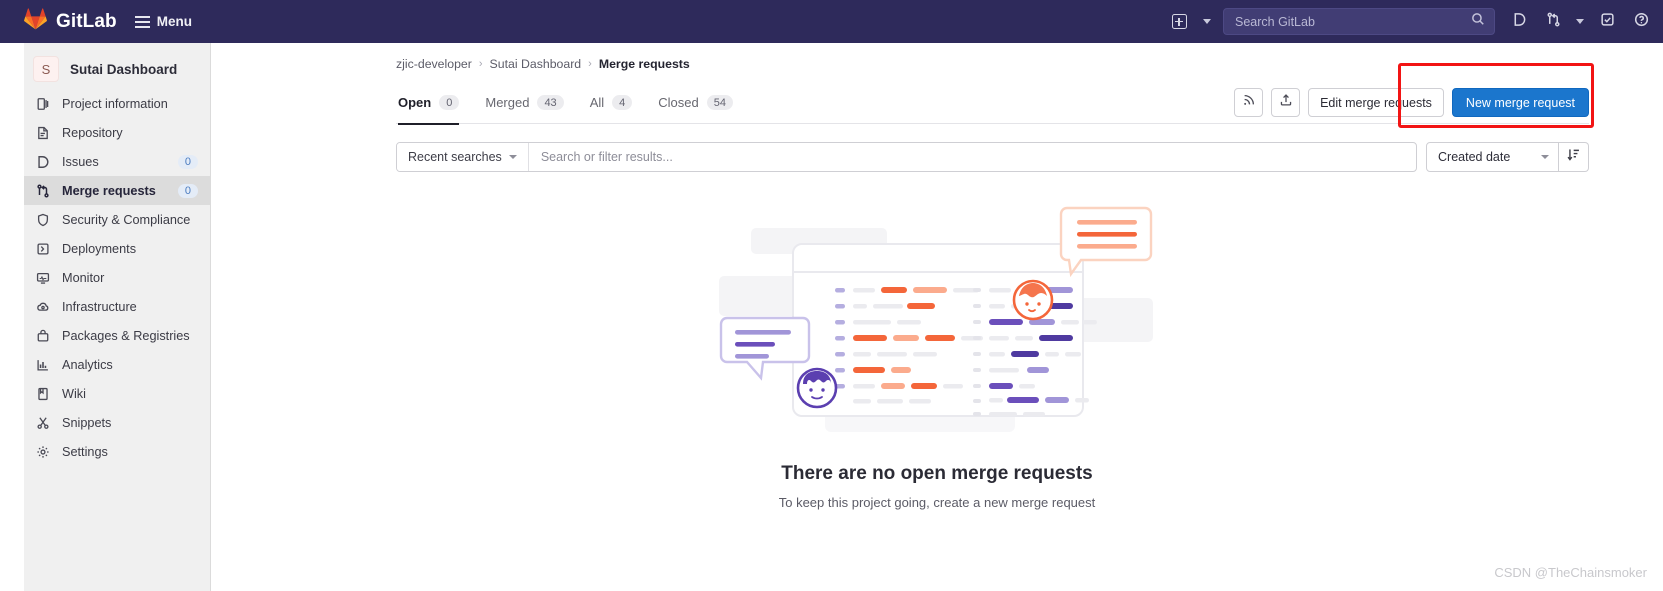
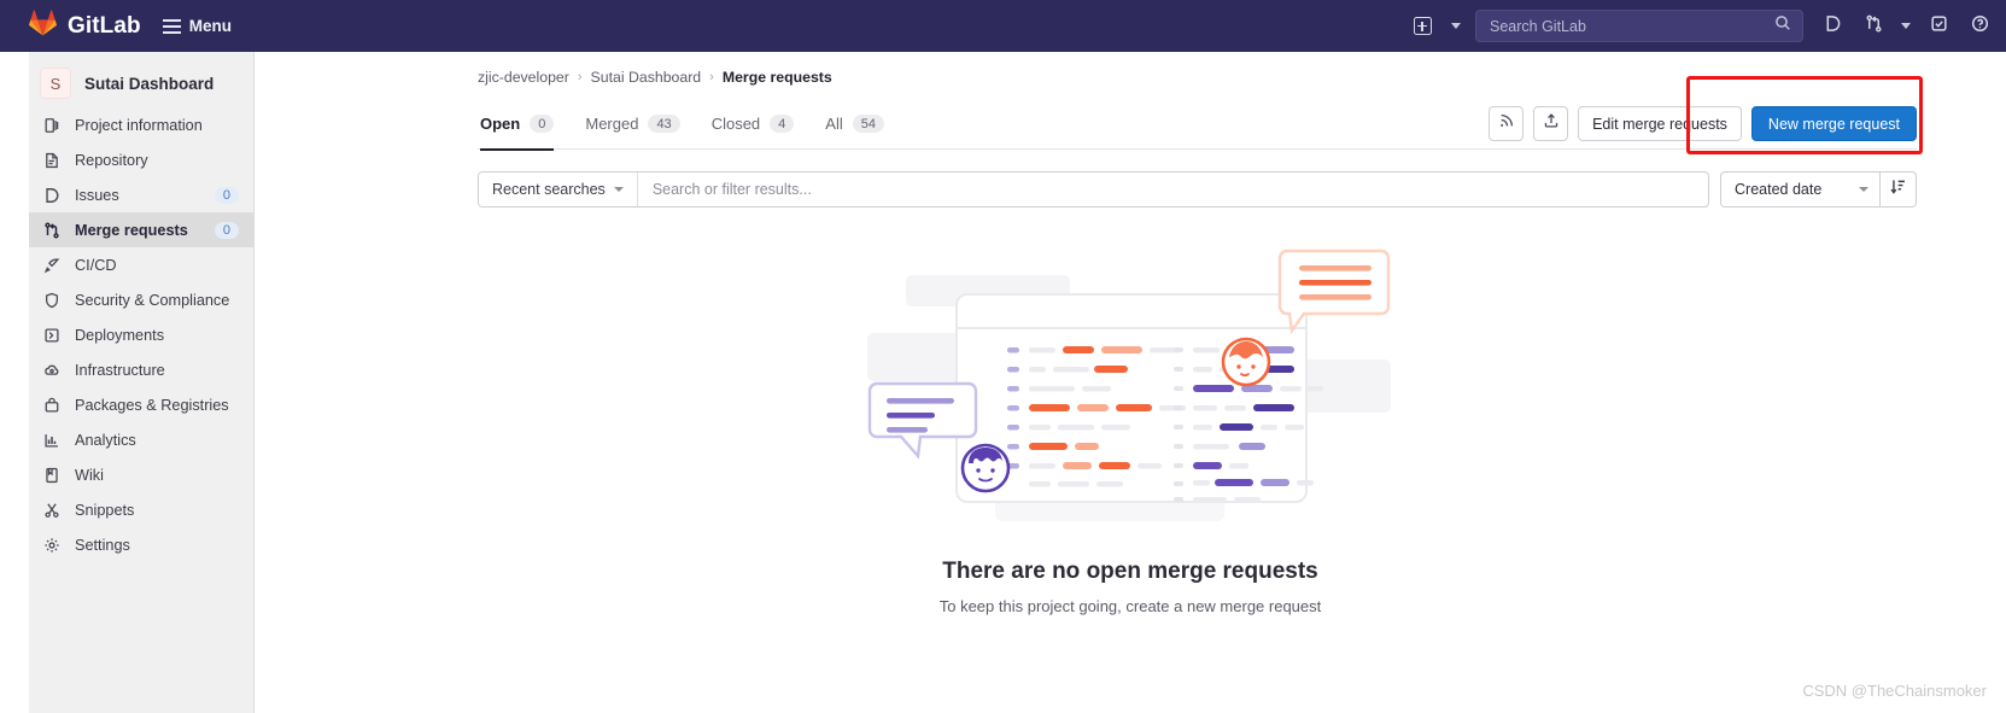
  GitLab
  Menu
  Search GitLab
  S
  Sutai Dashboard
  Project information
  Repository
  Issues
  0
  Merge requests
  0
+ CI/CD
  Security & Compliance
  Deployments
- Monitor
  Infrastructure
  Packages & Registries
  Analytics
  Wiki
  Snippets
  Settings
  zjic-developer
  ›
  Sutai Dashboard
  ›
  Merge requests
  Open
  0
  Merged
  43
- All
+ Closed
  4
- Closed
+ All
  54
  Edit merge requests
  New merge request
  Recent searches
  Search or filter results...
  Created date
  There are no open merge requests
  To keep this project going, create a new merge request
  CSDN @TheChainsmoker
